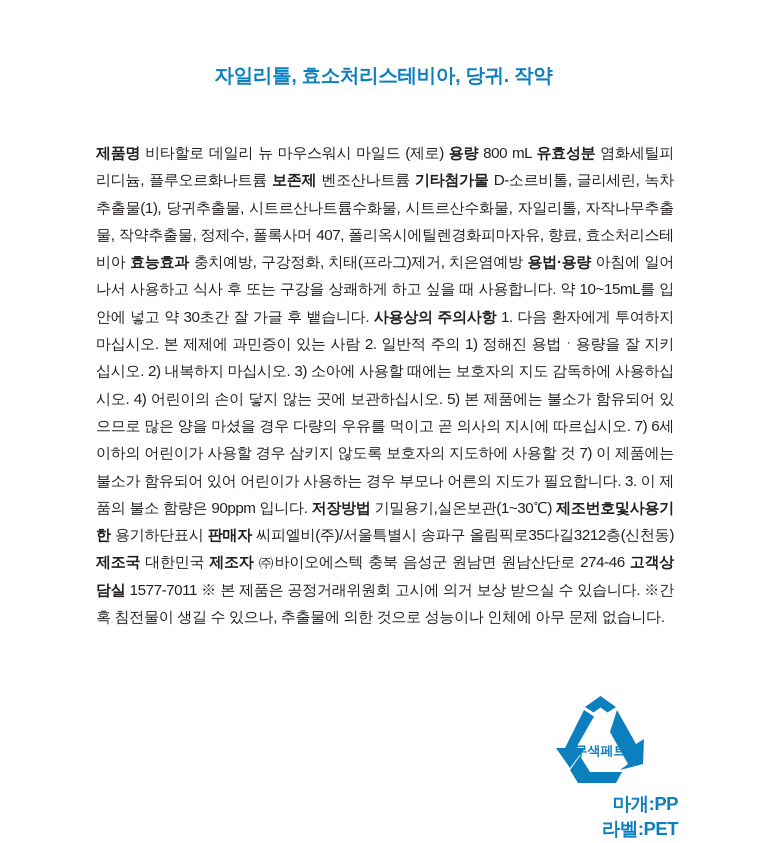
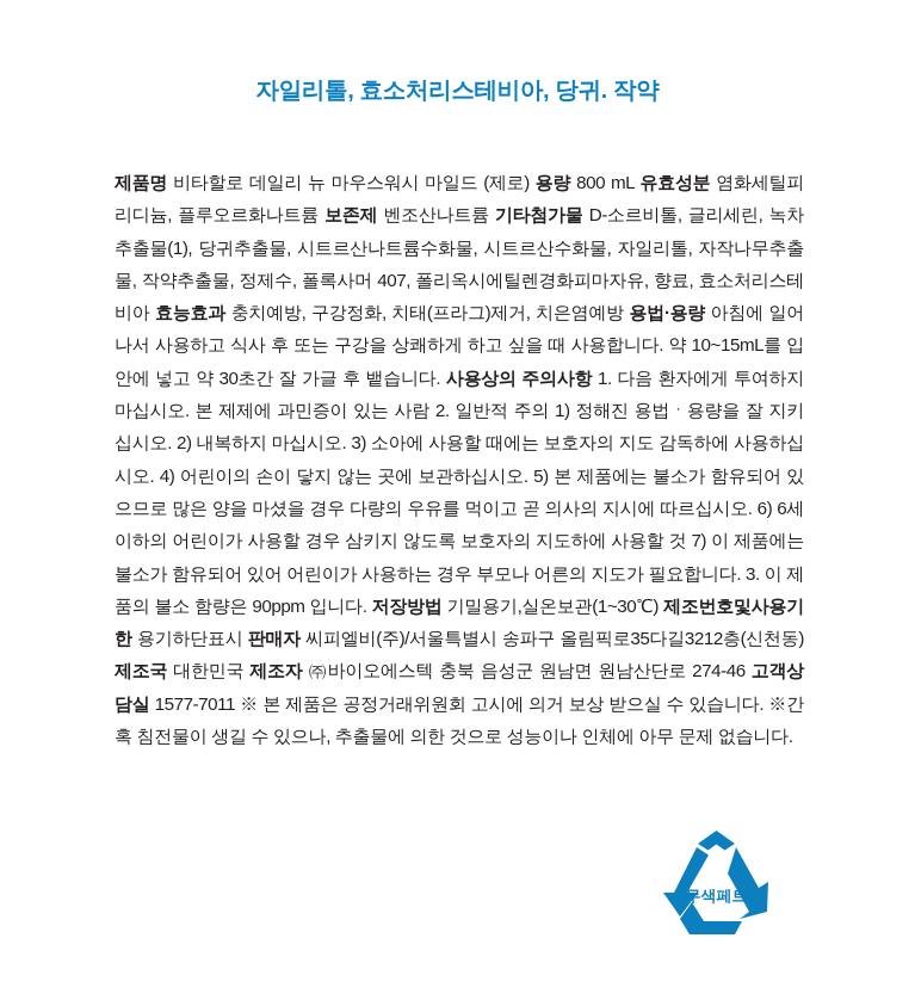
  자일리톨, 효소처리스테비아, 당귀. 작약
- 제품명 비타할로 데일리 뉴 마우스워시 마일드 (제로) 용량 800 mL 유효성분 염화세틸피리디늄, 플루오르화나트륨 보존제 벤조산나트륨 기타첨가물 D-소르비톨, 글리세린, 녹차추출물(1), 당귀추출물, 시트르산나트륨수화물, 시트르산수화물, 자일리톨, 자작나무추출물, 작약추출물, 정제수, 폴록사머 407, 폴리옥시에틸렌경화피마자유, 향료, 효소처리스테비아 효능효과 충치예방, 구강정화, 치태(프라그)제거, 치은염예방 용법·용량 아침에 일어나서 사용하고 식사 후 또는 구강을 상쾌하게 하고 싶을 때 사용합니다. 약 10~15mL를 입안에 넣고 약 30초간 잘 가글 후 뱉습니다. 사용상의 주의사항 1. 다음 환자에게 투여하지 마십시오. 본 제제에 과민증이 있는 사람 2. 일반적 주의 1) 정해진 용법ㆍ용량을 잘 지키십시오. 2) 내복하지 마십시오. 3) 소아에 사용할 때에는 보호자의 지도 감독하에 사용하십시오. 4) 어린이의 손이 닿지 않는 곳에 보관하십시오. 5) 본 제품에는 불소가 함유되어 있으므로 많은 양을 마셨을 경우 다량의 우유를 먹이고 곧 의사의 지시에 따르십시오. 7) 6세 이하의 어린이가 사용할 경우 삼키지 않도록 보호자의 지도하에 사용할 것 7) 이 제품에는 불소가 함유되어 있어 어린이가 사용하는 경우 부모나 어른의 지도가 필요합니다. 3. 이 제품의 불소 함량은 90ppm 입니다. 저장방법 기밀용기,실온보관(1~30℃) 제조번호및사용기한 용기하단표시 판매자 씨피엘비(주)/서울특별시 송파구 올림픽로35다길3212층(신천동) 제조국 대한민국 제조자 ㈜바이오에스텍 충북 음성군 원남면 원남산단로 274-46 고객상담실 1577-7011 ※ 본 제품은 공정거래위원회 고시에 의거 보상 받으실 수 있습니다. ※간혹 침전물이 생길 수 있으나, 추출물에 의한 것으로 성능이나 인체에 아무 문제 없습니다.
+ 제품명 비타할로 데일리 뉴 마우스워시 마일드 (제로) 용량 800 mL 유효성분 염화세틸피리디늄, 플루오르화나트륨 보존제 벤조산나트륨 기타첨가물 D-소르비톨, 글리세린, 녹차추출물(1), 당귀추출물, 시트르산나트륨수화물, 시트르산수화물, 자일리톨, 자작나무추출물, 작약추출물, 정제수, 폴록사머 407, 폴리옥시에틸렌경화피마자유, 향료, 효소처리스테비아 효능효과 충치예방, 구강정화, 치태(프라그)제거, 치은염예방 용법·용량 아침에 일어나서 사용하고 식사 후 또는 구강을 상쾌하게 하고 싶을 때 사용합니다. 약 10~15mL를 입안에 넣고 약 30초간 잘 가글 후 뱉습니다. 사용상의 주의사항 1. 다음 환자에게 투여하지 마십시오. 본 제제에 과민증이 있는 사람 2. 일반적 주의 1) 정해진 용법ㆍ용량을 잘 지키십시오. 2) 내복하지 마십시오. 3) 소아에 사용할 때에는 보호자의 지도 감독하에 사용하십시오. 4) 어린이의 손이 닿지 않는 곳에 보관하십시오. 5) 본 제품에는 불소가 함유되어 있으므로 많은 양을 마셨을 경우 다량의 우유를 먹이고 곧 의사의 지시에 따르십시오. 6) 6세 이하의 어린이가 사용할 경우 삼키지 않도록 보호자의 지도하에 사용할 것 7) 이 제품에는 불소가 함유되어 있어 어린이가 사용하는 경우 부모나 어른의 지도가 필요합니다. 3. 이 제품의 불소 함량은 90ppm 입니다. 저장방법 기밀용기,실온보관(1~30℃) 제조번호및사용기한 용기하단표시 판매자 씨피엘비(주)/서울특별시 송파구 올림픽로35다길3212층(신천동) 제조국 대한민국 제조자 ㈜바이오에스텍 충북 음성군 원남면 원남산단로 274-46 고객상담실 1577-7011 ※ 본 제품은 공정거래위원회 고시에 의거 보상 받으실 수 있습니다. ※간혹 침전물이 생길 수 있으나, 추출물에 의한 것으로 성능이나 인체에 아무 문제 없습니다.
  무색페트
- 마개:PP
- 라벨:PET
